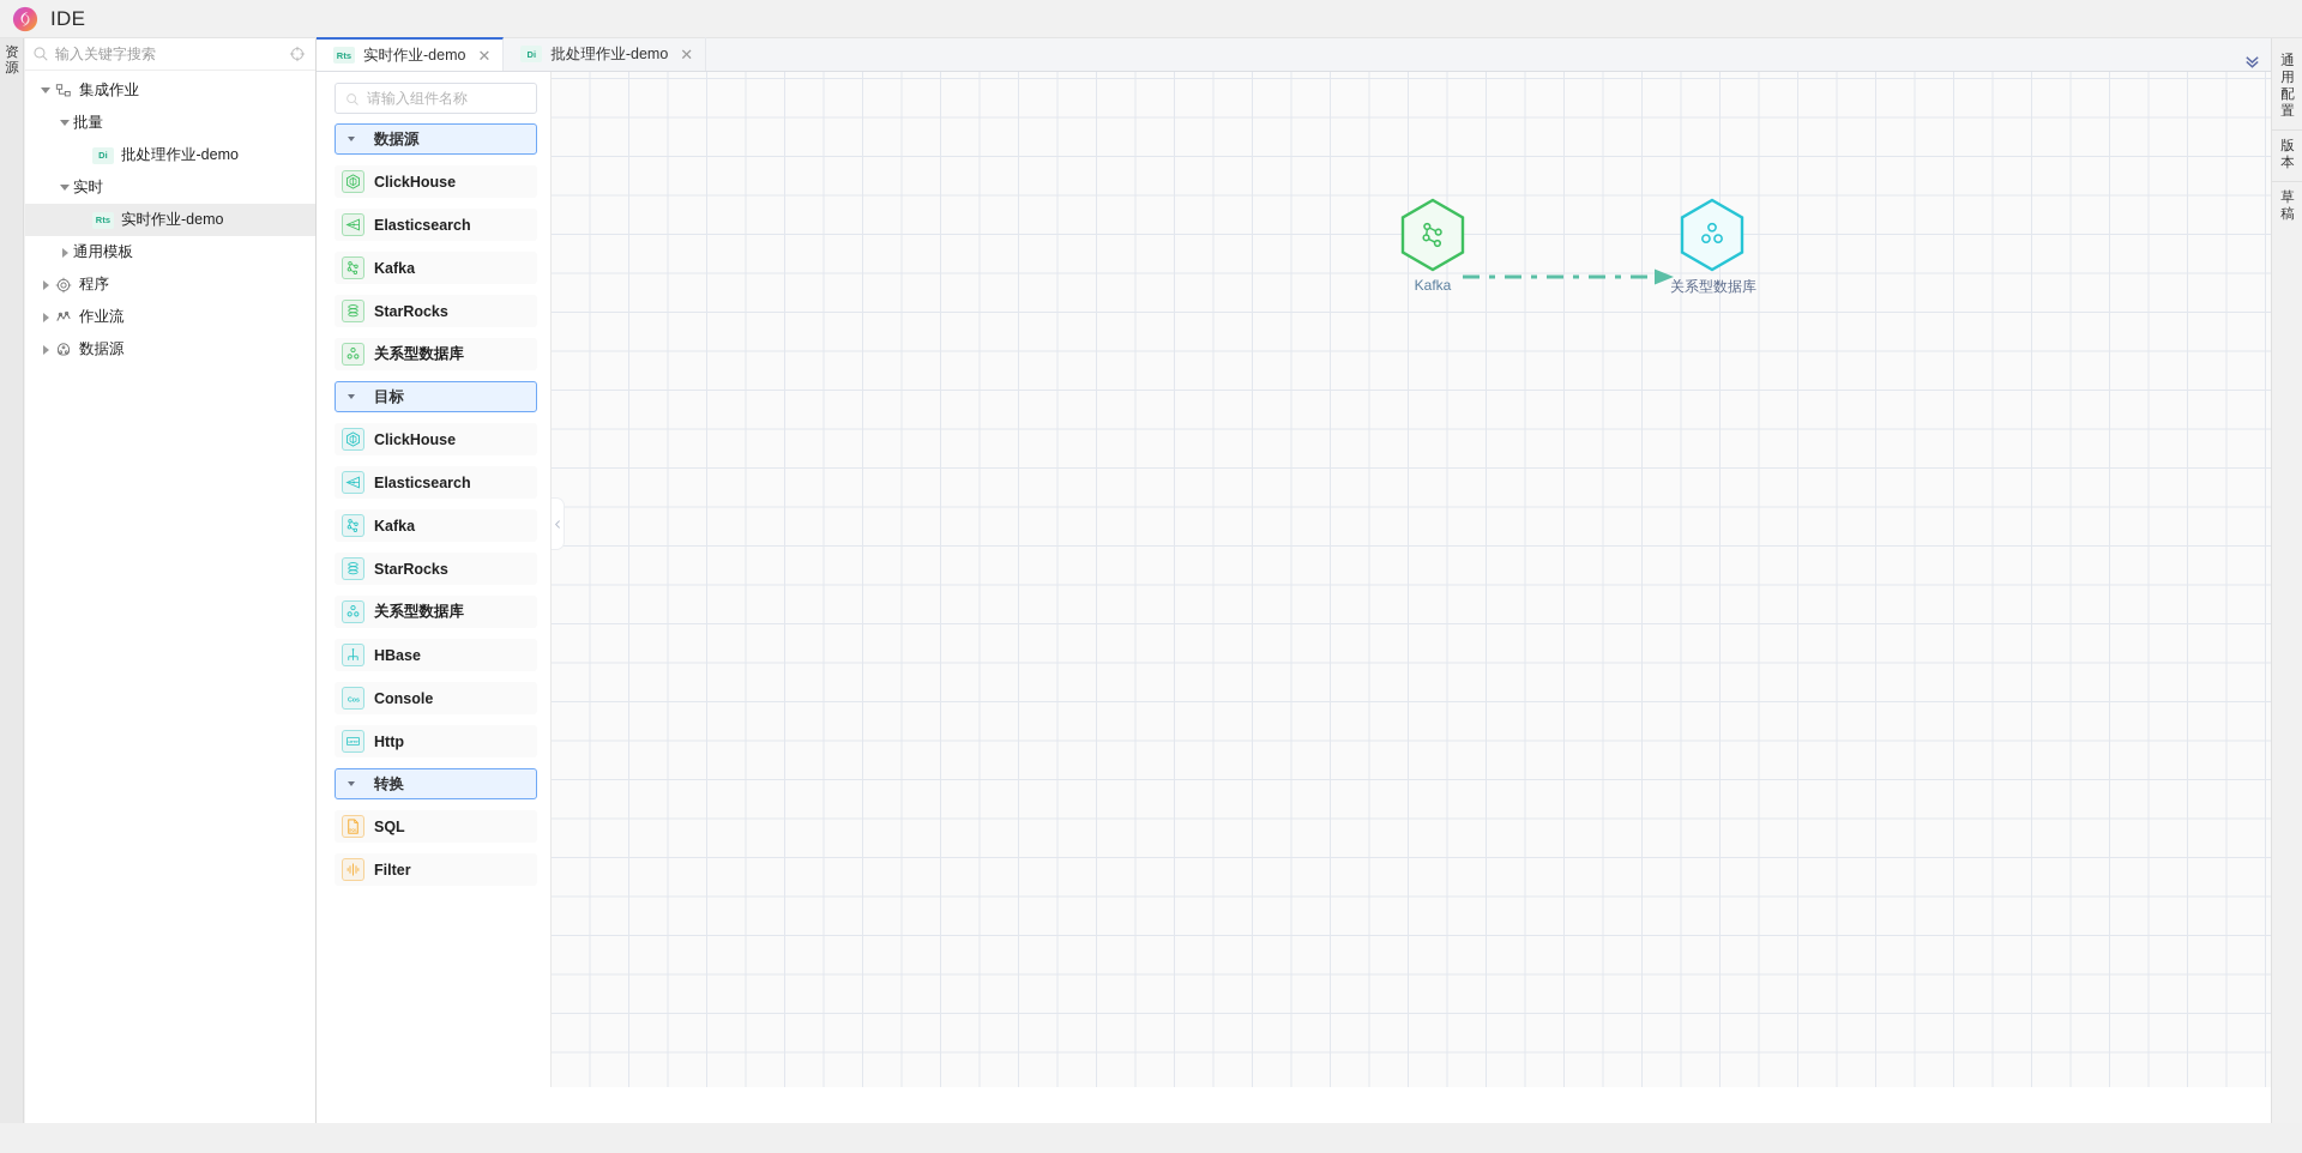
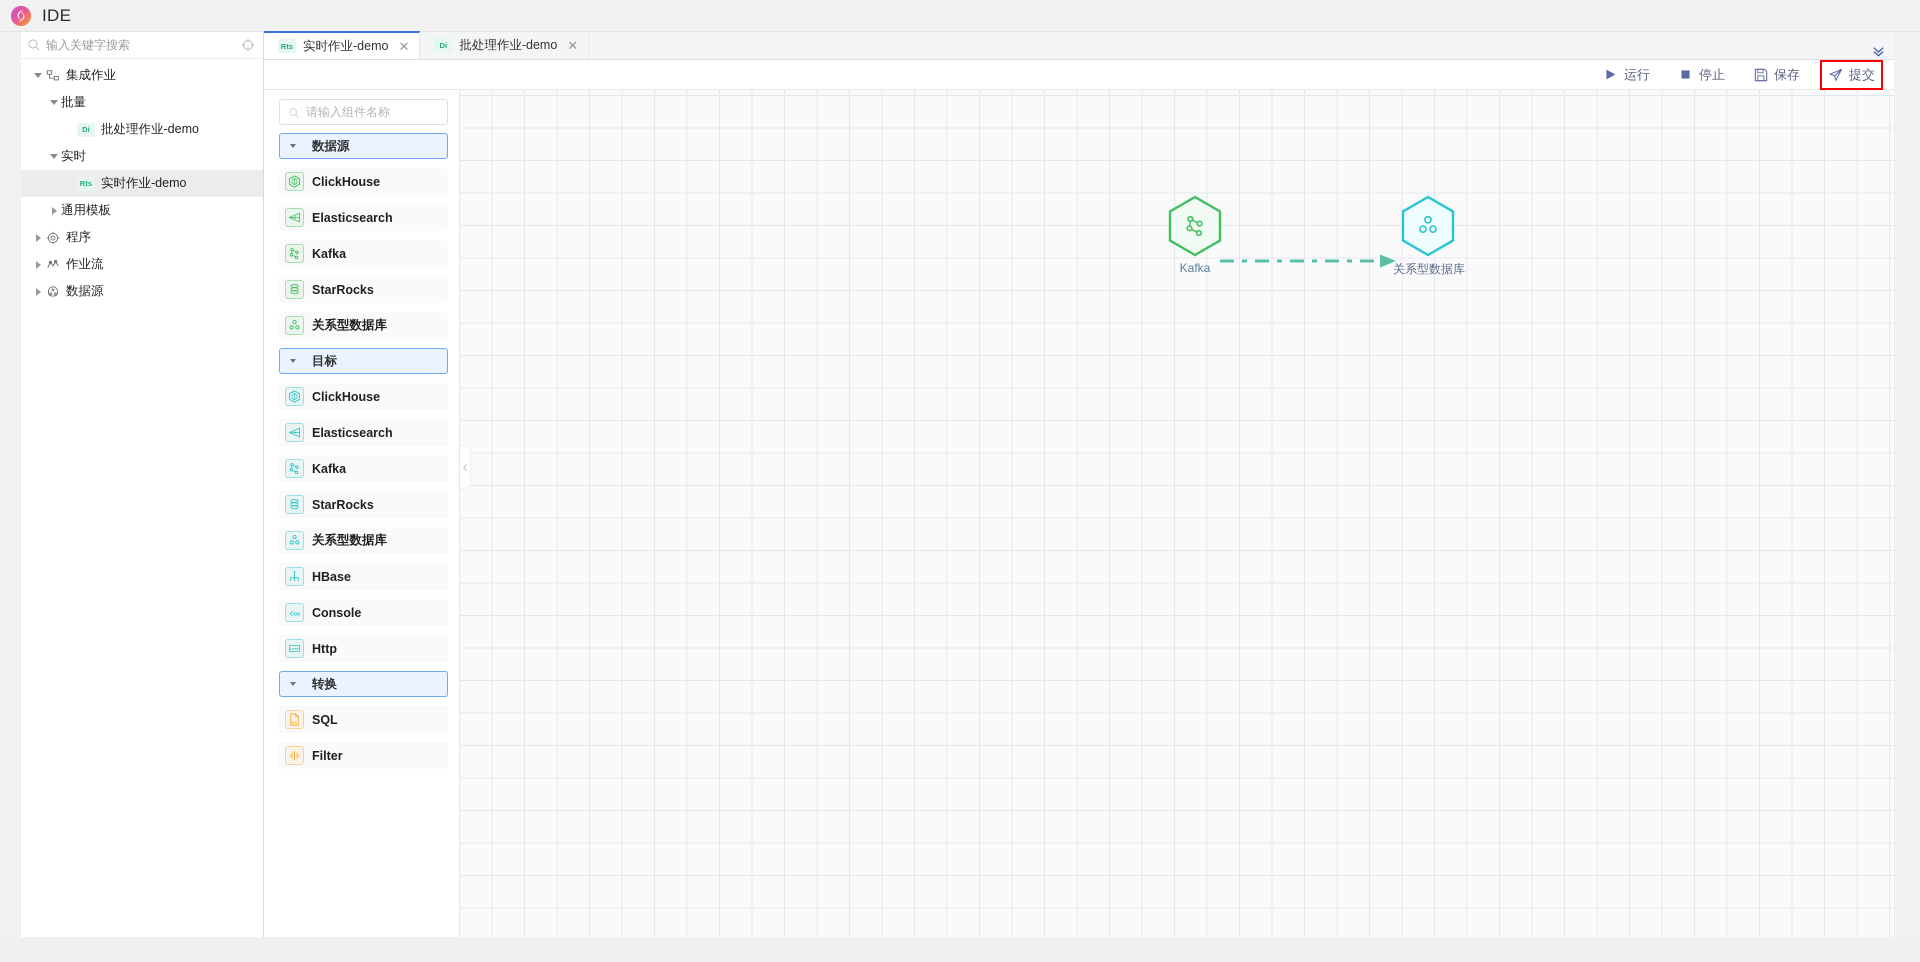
  IDE
- 资
- 源
  输入关键字搜索
  集成作业
  批量
  Di
  批处理作业-demo
  实时
  Rts
  实时作业-demo
  通用模板
  程序
  作业流
  数据源
  Rts
  实时作业-demo
  ✕
  Di
  批处理作业-demo
  ✕
+ 运行
+ 停止
+ 保存
+ 提交
  请输入组件名称
  数据源
  ClickHouse
  Elasticsearch
  Kafka
  StarRocks
  关系型数据库
  目标
  ClickHouse
  Elasticsearch
  Kafka
  StarRocks
  关系型数据库
  HBase
  Console
  Http
  转换
  SQL
  Filter
  Kafka
  关系型数据库
- 通
- 用
- 配
- 置
- 版
- 本
- 草
- 稿
